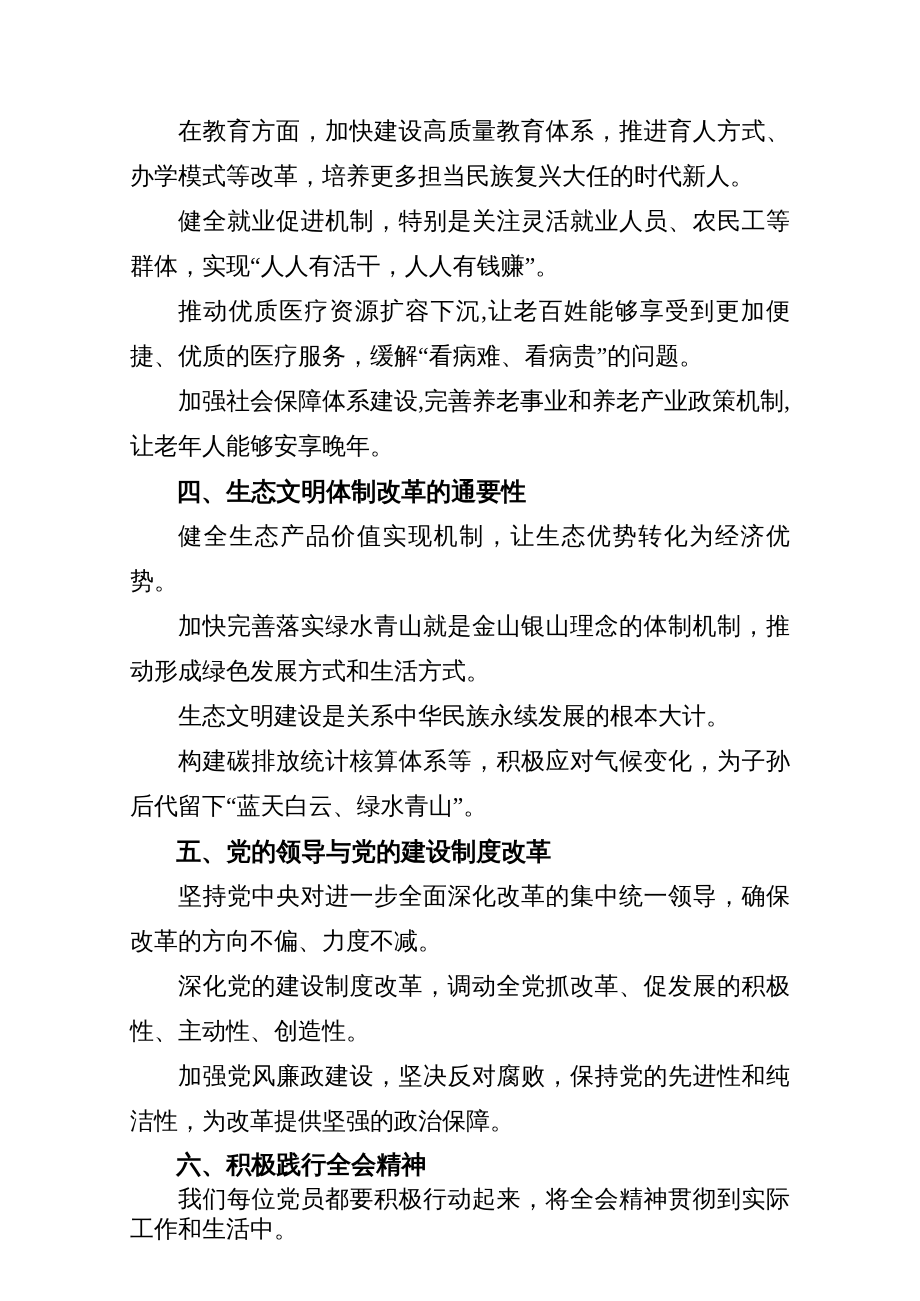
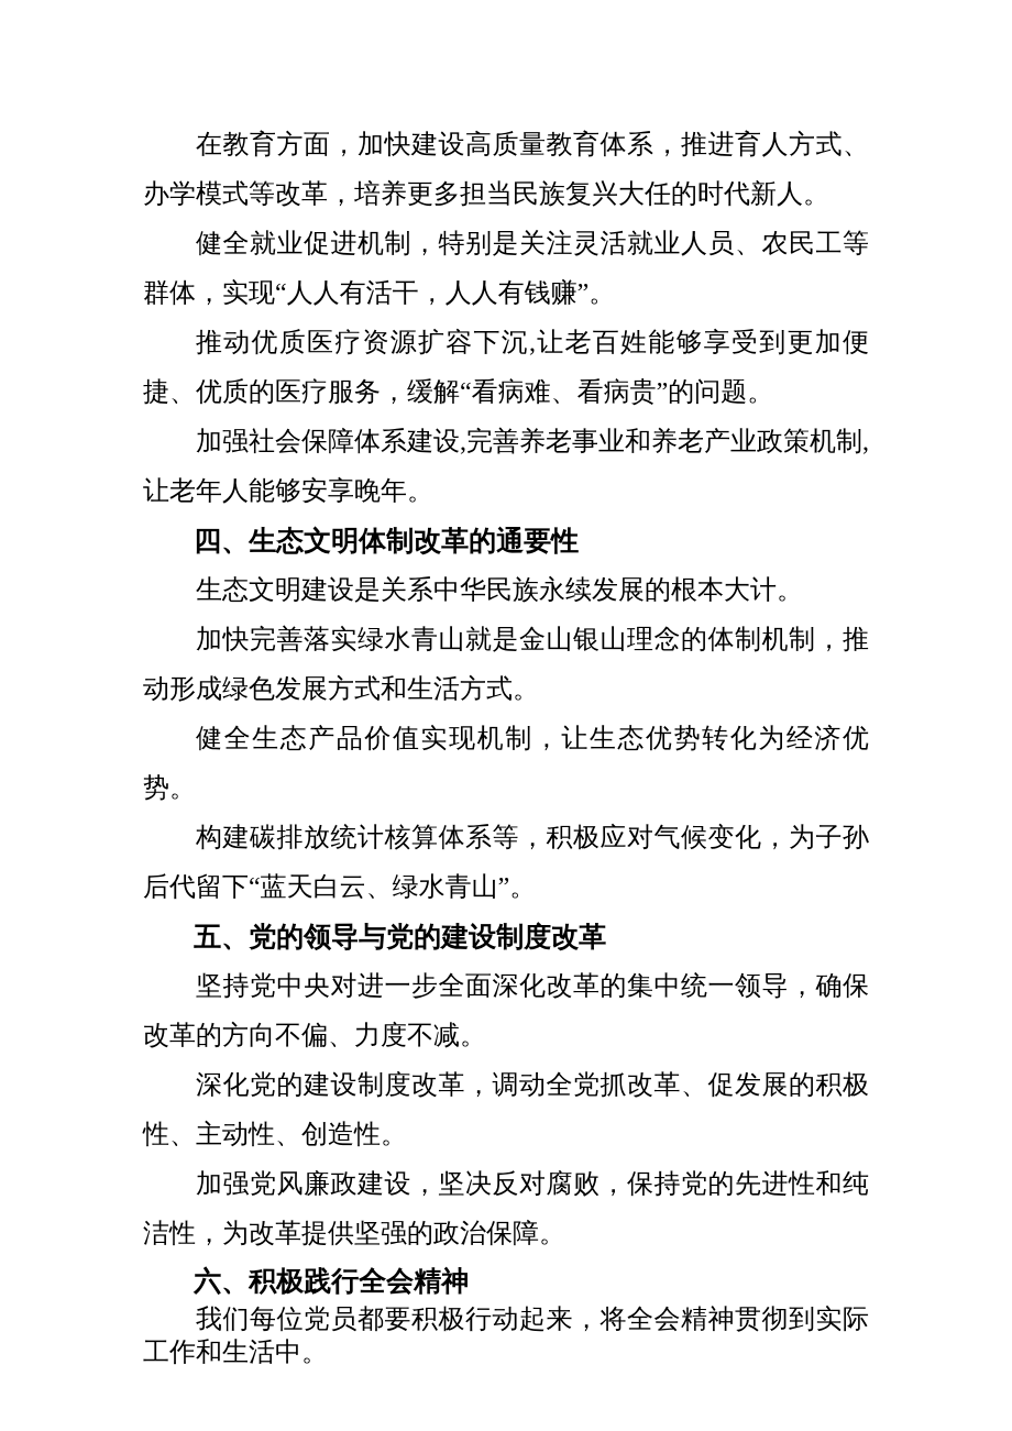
  在教育方面，加快建设高质量教育体系，推进育人方式、办学模式等改革，培养更多担当民族复兴大任的时代新人。
  健全就业促进机制，特别是关注灵活就业人员、农民工等群体，实现“人人有活干，人人有钱赚”。
  推动优质医疗资源扩容下沉,让老百姓能够享受到更加便捷、优质的医疗服务，缓解“看病难、看病贵”的问题。
  加强社会保障体系建设,完善养老事业和养老产业政策机制,让老年人能够安享晚年。
  四、生态文明体制改革的通要性
- 健全生态产品价值实现机制，让生态优势转化为经济优势。
+ 生态文明建设是关系中华民族永续发展的根本大计。
  加快完善落实绿水青山就是金山银山理念的体制机制，推动形成绿色发展方式和生活方式。
- 生态文明建设是关系中华民族永续发展的根本大计。
+ 健全生态产品价值实现机制，让生态优势转化为经济优势。
  构建碳排放统计核算体系等，积极应对气候变化，为子孙后代留下“蓝天白云、绿水青山”。
  五、党的领导与党的建设制度改革
  坚持党中央对进一步全面深化改革的集中统一领导，确保改革的方向不偏、力度不减。
  深化党的建设制度改革，调动全党抓改革、促发展的积极性、主动性、创造性。
  加强党风廉政建设，坚决反对腐败，保持党的先进性和纯洁性，为改革提供坚强的政治保障。
  六、积极践行全会精神
  我们每位党员都要积极行动起来，将全会精神贯彻到实际工作和生活中。
